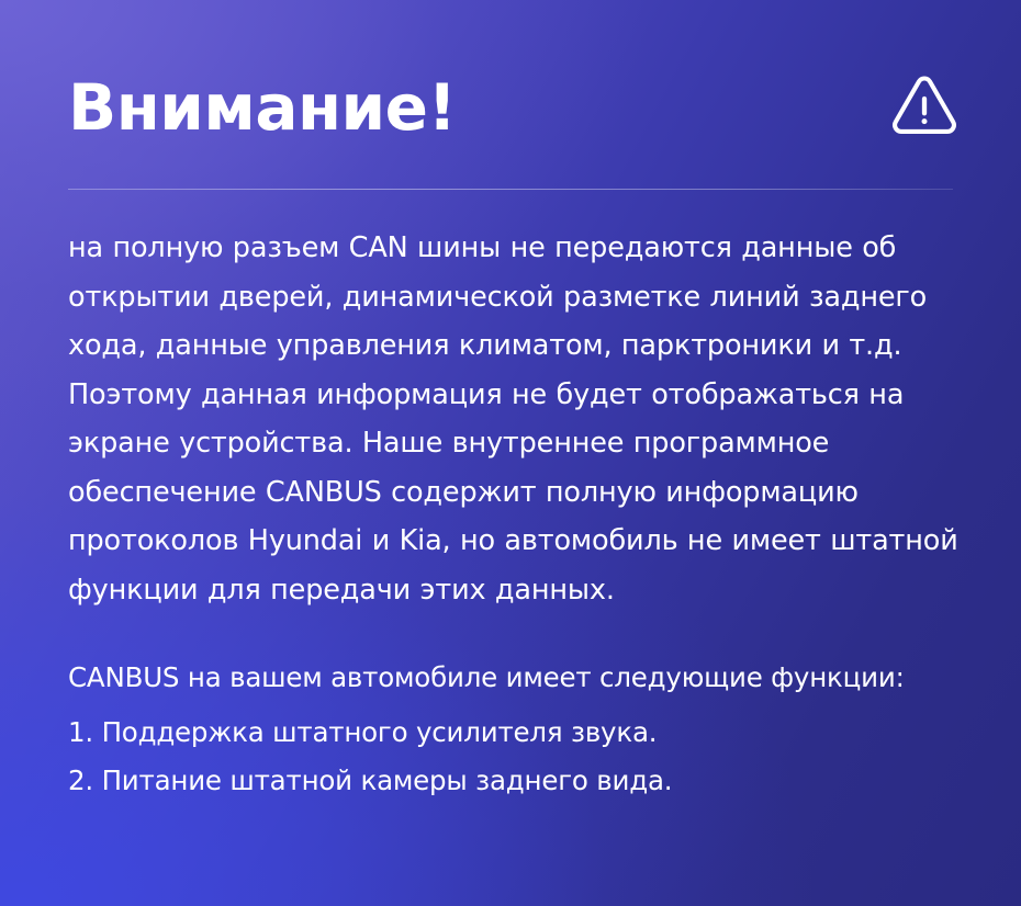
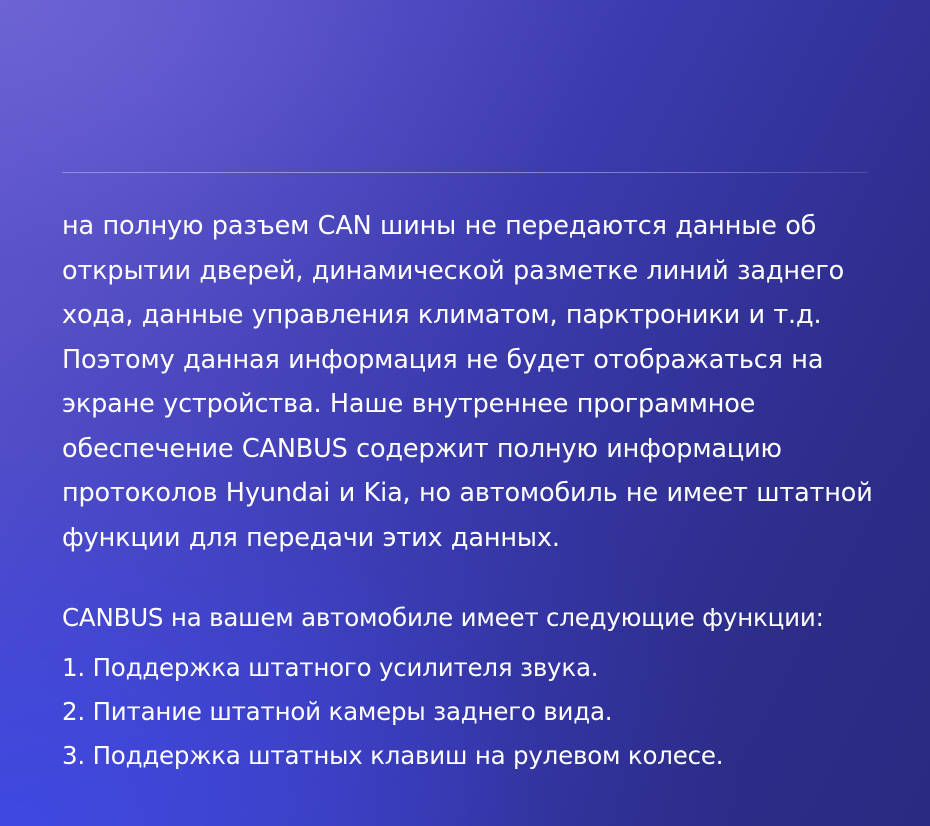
- Внимание!
  на полную разъем CAN шины не передаются данные об открытии дверей, динамической разметке линий заднего хода, данные управления климатом, парктроники и т.д. Поэтому данная информация не будет отображаться на экране устройства. Наше внутреннее программное обеспечение CANBUS содержит полную информацию протоколов Hyundai и Kia, но автомобиль не имеет штатной функции для передачи этих данных.
  CANBUS на вашем автомобиле имеет следующие функции:
  1. Поддержка штатного усилителя звука.
  2. Питание штатной камеры заднего вида.
+ 3. Поддержка штатных клавиш на рулевом колесе.
